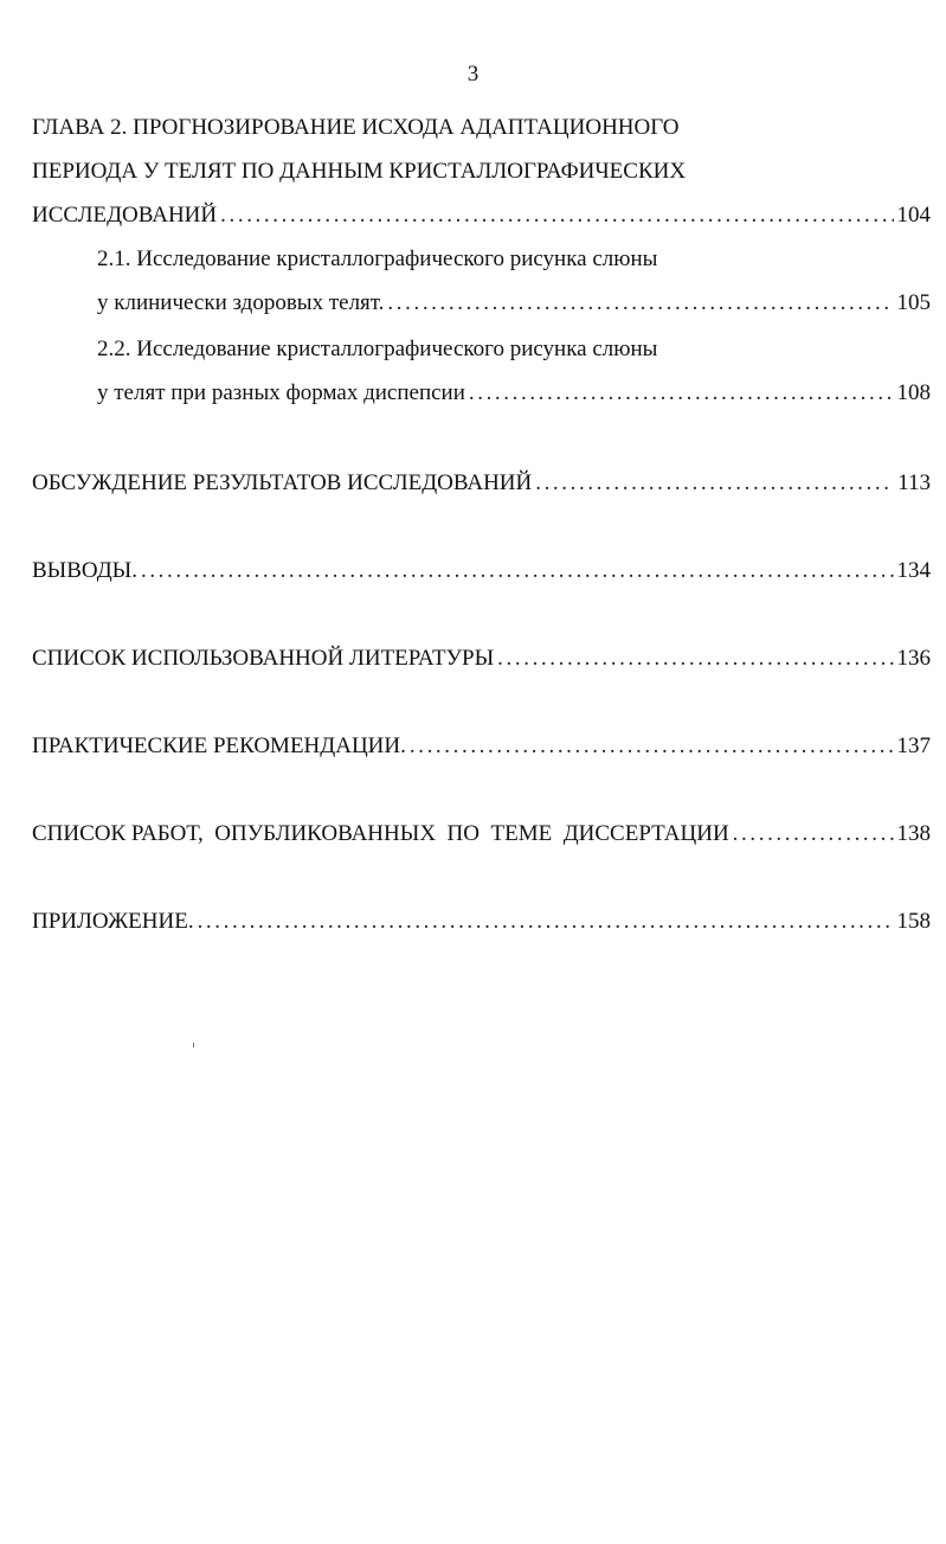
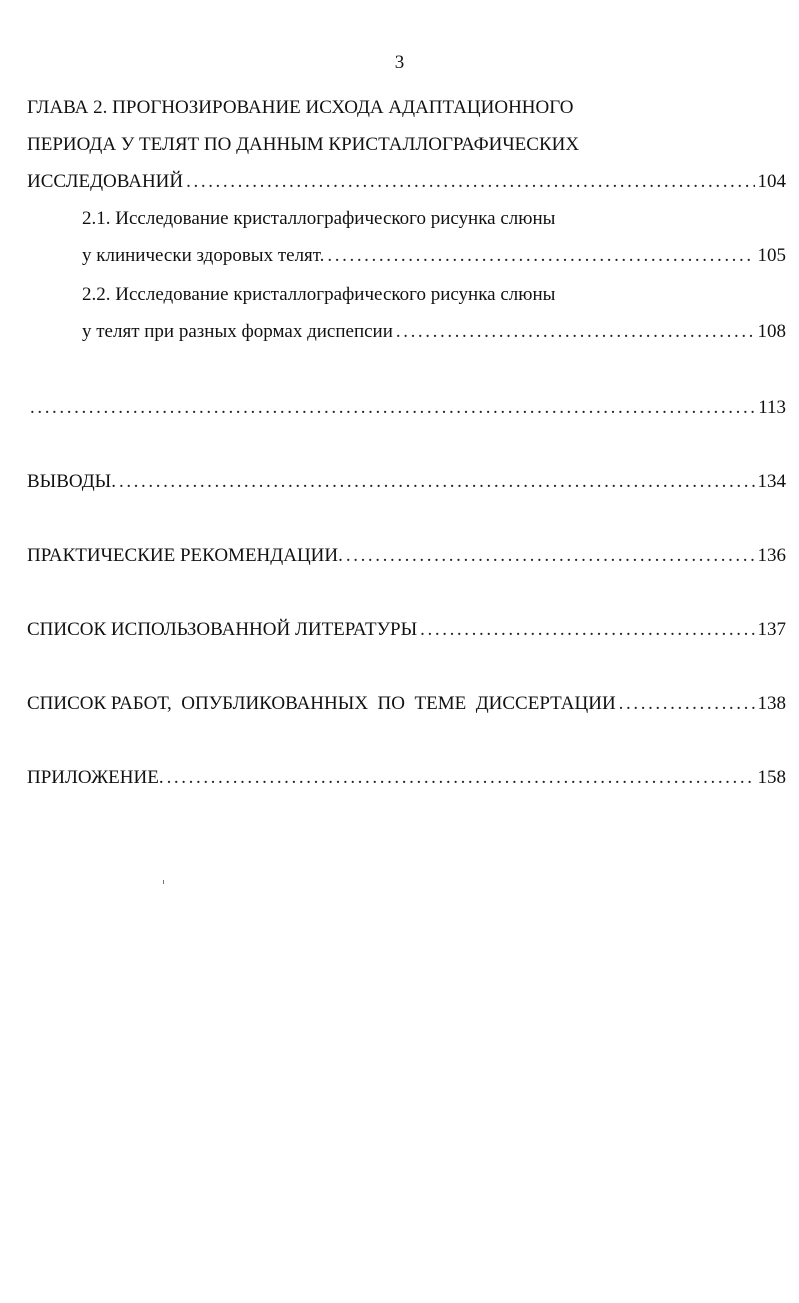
  3
  ГЛАВА 2. ПРОГНОЗИРОВАНИЕ ИСХОДА АДАПТАЦИОННОГО
  ПЕРИОДА У ТЕЛЯТ ПО ДАННЫМ КРИСТАЛЛОГРАФИЧЕСКИХ
  ИССЛЕДОВАНИЙ
  104
  2.1. Исследование кристаллографического рисунка слюны
  у клинически здоровых телят.
  105
  2.2. Исследование кристаллографического рисунка слюны
  у телят при разных формах диспепсии
  108
- ОБСУЖДЕНИЕ РЕЗУЛЬТАТОВ ИССЛЕДОВАНИЙ
  113
  ВЫВОДЫ.
  134
- СПИСОК ИСПОЛЬЗОВАННОЙ ЛИТЕРАТУРЫ
+ ПРАКТИЧЕСКИЕ РЕКОМЕНДАЦИИ.
  136
- ПРАКТИЧЕСКИЕ РЕКОМЕНДАЦИИ.
+ СПИСОК ИСПОЛЬЗОВАННОЙ ЛИТЕРАТУРЫ
  137
  СПИСОК РАБОТ, ОПУБЛИКОВАННЫХ ПО ТЕМЕ ДИССЕРТАЦИИ
  138
  ПРИЛОЖЕНИЕ.
  158
